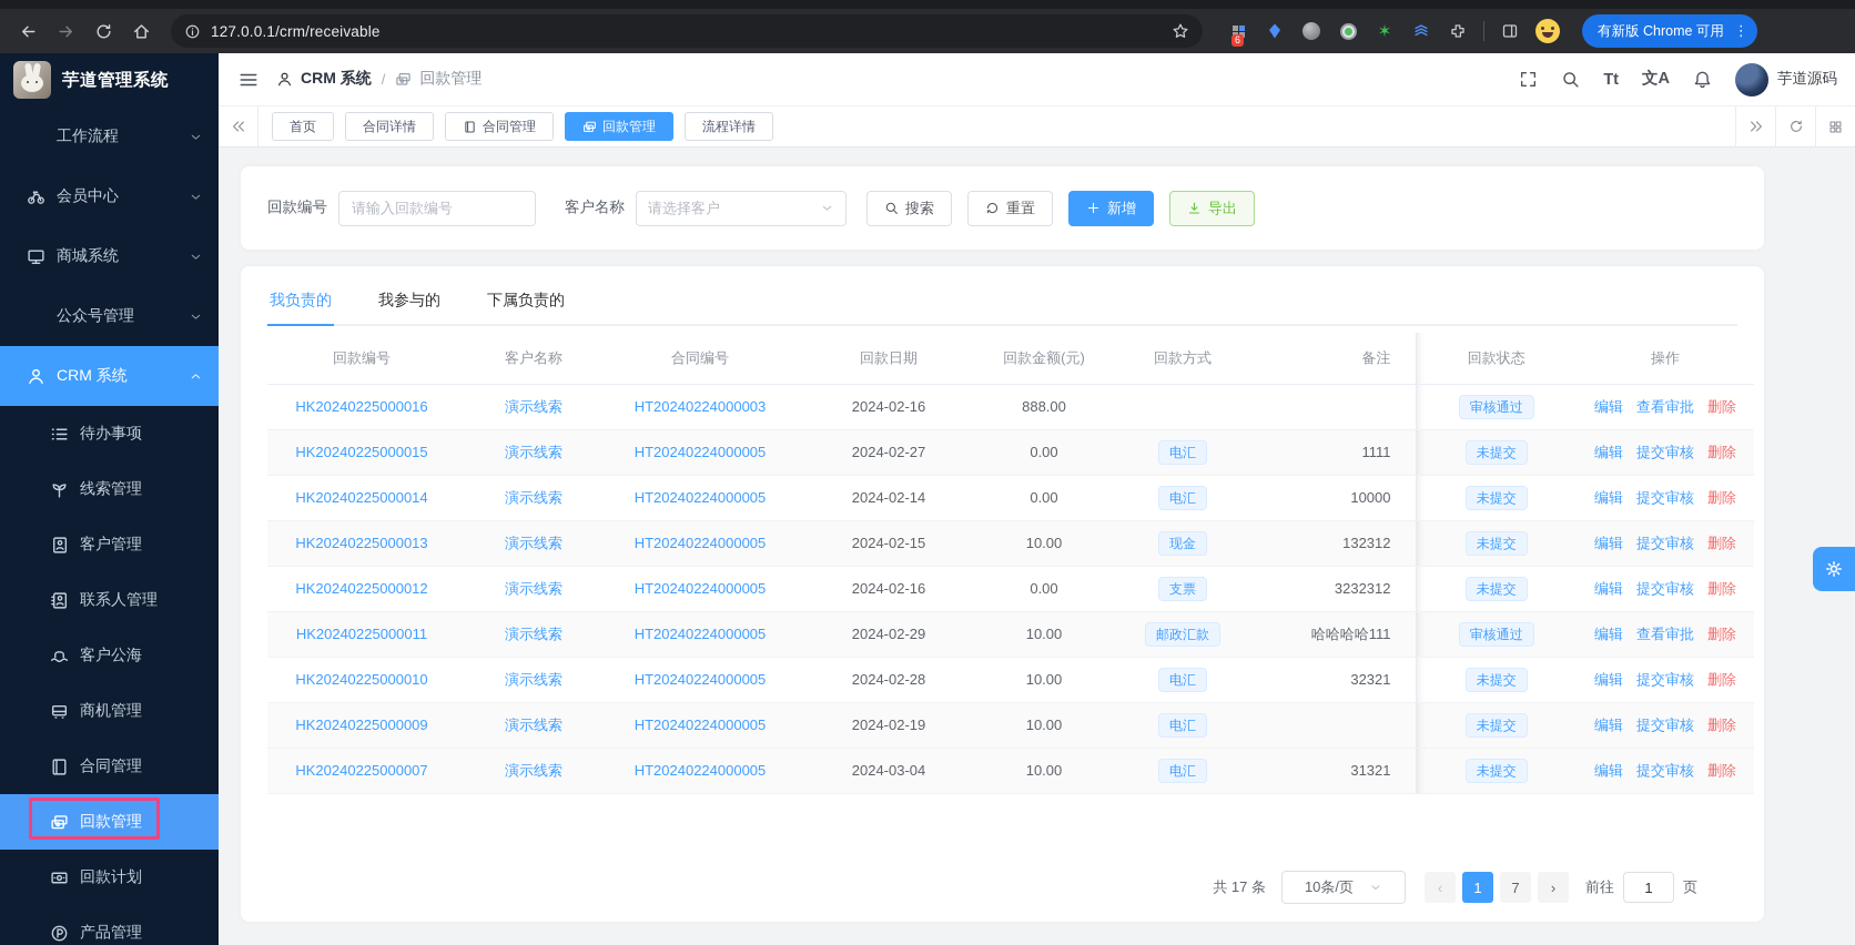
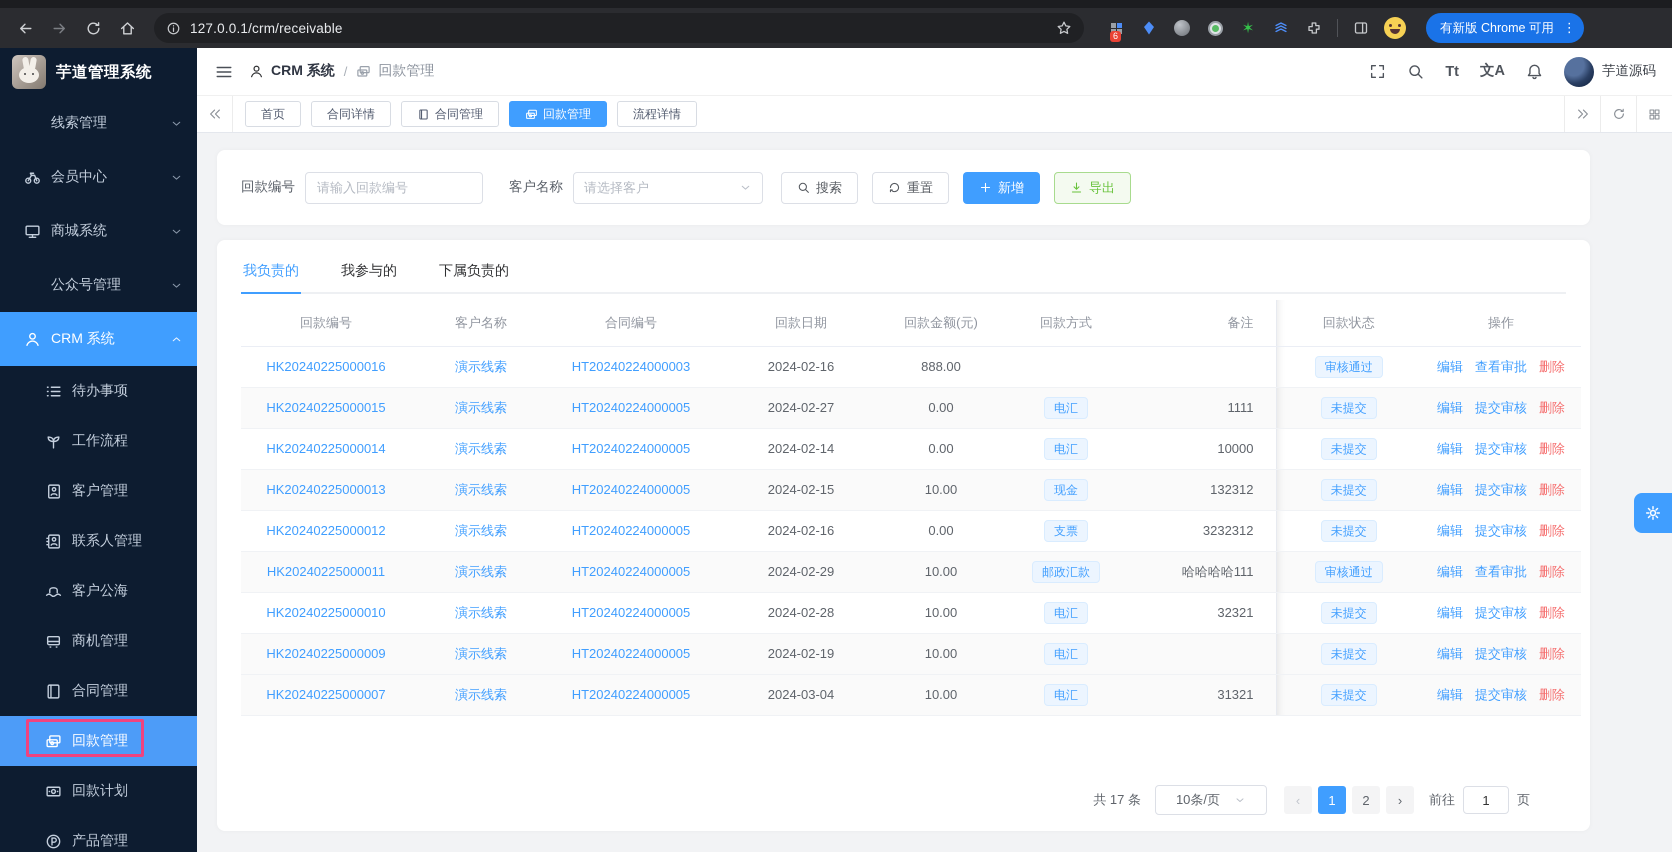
  127.0.0.1/crm/receivable
  6
  ✶
  有新版 Chrome 可用
  ⋮
  芋道管理系统
- 工作流程
+ 线索管理
  会员中心
  商城系统
  公众号管理
  CRM 系统
  待办事项
- 线索管理
+ 工作流程
  客户管理
  联系人管理
  客户公海
  商机管理
  合同管理
  回款管理
  回款计划
  产品管理
  CRM 系统
  /
  回款管理
  Tt
  文A
  芋道源码
  首页
  合同详情
  合同管理
  回款管理
  流程详情
  回款编号
  请输入回款编号
  客户名称
  请选择客户
  搜索
  重置
  新增
  导出
  我负责的
  我参与的
  下属负责的
  回款编号	客户名称	合同编号	回款日期	回款金额(元)	回款方式	备注	回款状态	操作
  HK20240225000016	演示线索	HT20240224000003	2024-02-16	888.00			审核通过	编辑 查看审批 删除
  HK20240225000015	演示线索	HT20240224000005	2024-02-27	0.00	电汇	1111	未提交	编辑 提交审核 删除
  HK20240225000014	演示线索	HT20240224000005	2024-02-14	0.00	电汇	10000	未提交	编辑 提交审核 删除
  HK20240225000013	演示线索	HT20240224000005	2024-02-15	10.00	现金	132312	未提交	编辑 提交审核 删除
  HK20240225000012	演示线索	HT20240224000005	2024-02-16	0.00	支票	3232312	未提交	编辑 提交审核 删除
  HK20240225000011	演示线索	HT20240224000005	2024-02-29	10.00	邮政汇款	哈哈哈哈111	审核通过	编辑 查看审批 删除
  HK20240225000010	演示线索	HT20240224000005	2024-02-28	10.00	电汇	32321	未提交	编辑 提交审核 删除
  HK20240225000009	演示线索	HT20240224000005	2024-02-19	10.00	电汇		未提交	编辑 提交审核 删除
  HK20240225000007	演示线索	HT20240224000005	2024-03-04	10.00	电汇	31321	未提交	编辑 提交审核 删除
  共 17 条
  10条/页
  ‹
- 1 7
+ 1 2
  ›
  前往
  1
  页
